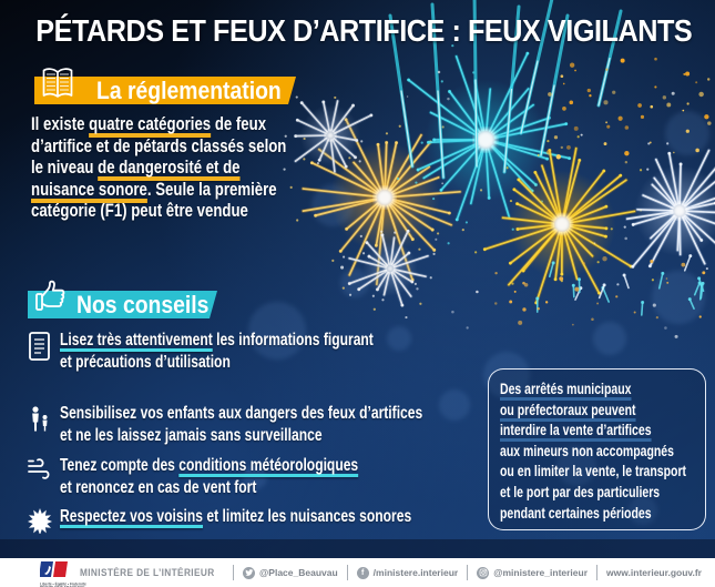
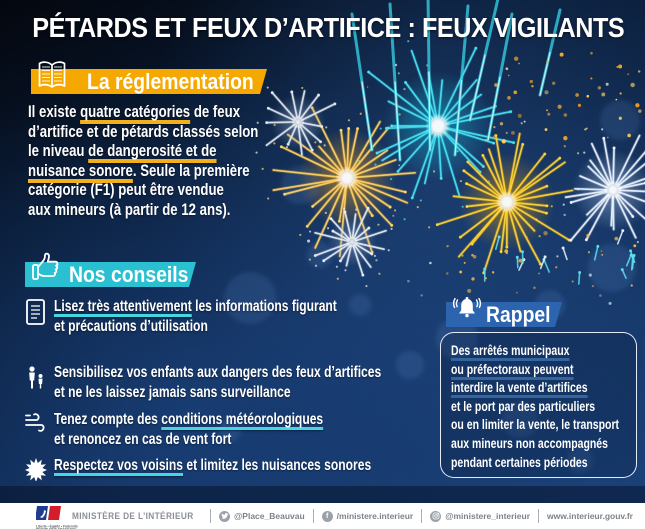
  PÉTARDS ET FEUX D’ARTIFICE : FEUX VIGILANTS
  La réglementation
  Il existe quatre catégories de feux
  d’artifice et de pétards classés selon
  le niveau de dangerosité et de
  nuisance sonore. Seule la première
  catégorie (F1) peut être vendue
+ aux mineurs (à partir de 12 ans).
  Nos conseils
  Lisez très attentivement les informations figurant
  et précautions d’utilisation
  Sensibilisez vos enfants aux dangers des feux d’artifices
  et ne les laissez jamais sans surveillance
  Tenez compte des conditions météorologiques
  et renoncez en cas de vent fort
  Respectez vos voisins et limitez les nuisances sonores
+ Rappel
  Des arrêtés municipaux
  ou préfectoraux peuvent
  interdire la vente d’artifices
- aux mineurs non accompagnés
+ et le port par des particuliers
  ou en limiter la vente, le transport
- et le port par des particuliers
+ aux mineurs non accompagnés
  pendant certaines périodes
  MINISTÈRE DE L’INTÉRIEUR
  @Place_Beauvau
  /ministere.interieur
  @ministere_interieur
  www.interieur.gouv.fr
